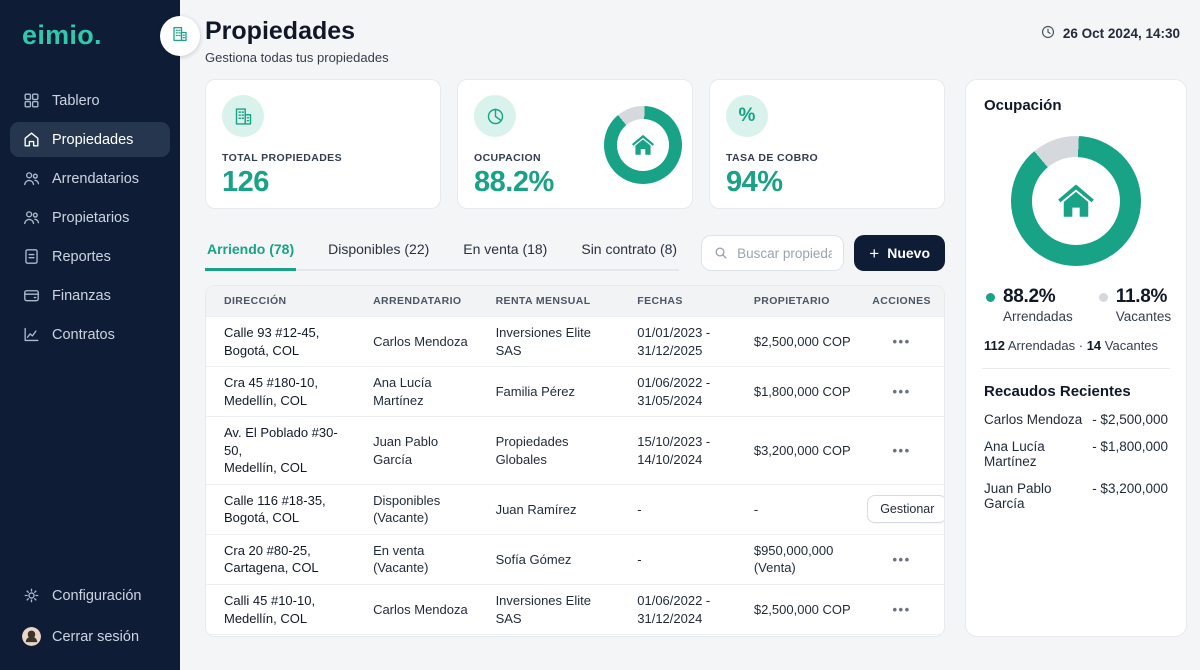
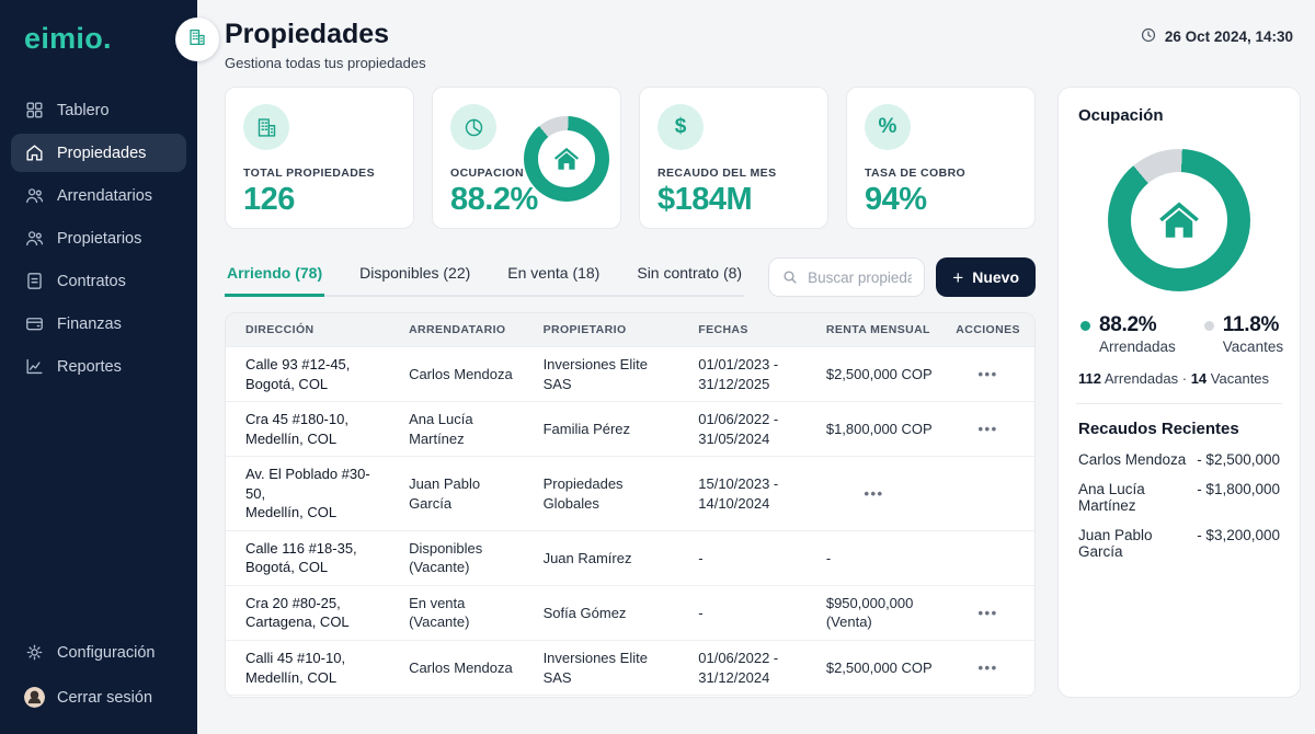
  eimio.
  Tablero
  Propiedades
  Arrendatarios
  Propietarios
- Reportes
+ Contratos
  Finanzas
- Contratos
+ Reportes
  Configuración
  Cerrar sesión
  Propiedades
  Gestiona todas tus propiedades
  26 Oct 2024, 14:30
  TOTAL PROPIEDADES
  126
  OCUPACION
  88.2%
+ $
+ RECAUDO DEL MES
+ $184M
  %
  TASA DE COBRO
  94%
  Arriendo (78)
  Disponibles (22)
  En venta (18)
  Sin contrato (8)
  Buscar propieda
  +
  Nuevo
  DIRECCIÓN
  ARRENDATARIO
- RENTA MENSUAL
+ PROPIETARIO
  FECHAS
- PROPIETARIO
+ RENTA MENSUAL
  ACCIONES
  Calle 93 #12-45,
  Bogotá, COL
  Carlos Mendoza
  Inversiones Elite SAS
  01/01/2023 -
  31/12/2025
  $2,500,000 COP
  •••
  Cra 45 #180-10,
  Medellín, COL
  Ana Lucía Martínez
  Familia Pérez
  01/06/2022 -
  31/05/2024
  $1,800,000 COP
  •••
  Av. El Poblado #30-50,
  Medellín, COL
  Juan Pablo García
  Propiedades Globales
  15/10/2023 -
  14/10/2024
- $3,200,000 COP
  •••
  Calle 116 #18-35,
  Bogotá, COL
  Disponibles
  (Vacante)
  Juan Ramírez
  -
  -
- Gestionar
  Cra 20 #80-25,
  Cartagena, COL
  En venta
  (Vacante)
  Sofía Gómez
  -
  $950,000,000
  (Venta)
  •••
  Calli 45 #10-10,
  Medellín, COL
  Carlos Mendoza
  Inversiones Elite SAS
  01/06/2022 -
  31/12/2024
  $2,500,000 COP
  •••
  Ocupación
  88.2%
  Arrendadas
  11.8%
  Vacantes
  112 Arrendadas · 14 Vacantes
  Recaudos Recientes
  Carlos Mendoza
  - $2,500,000
  Ana Lucía Martínez
  - $1,800,000
  Juan Pablo García
  - $3,200,000
